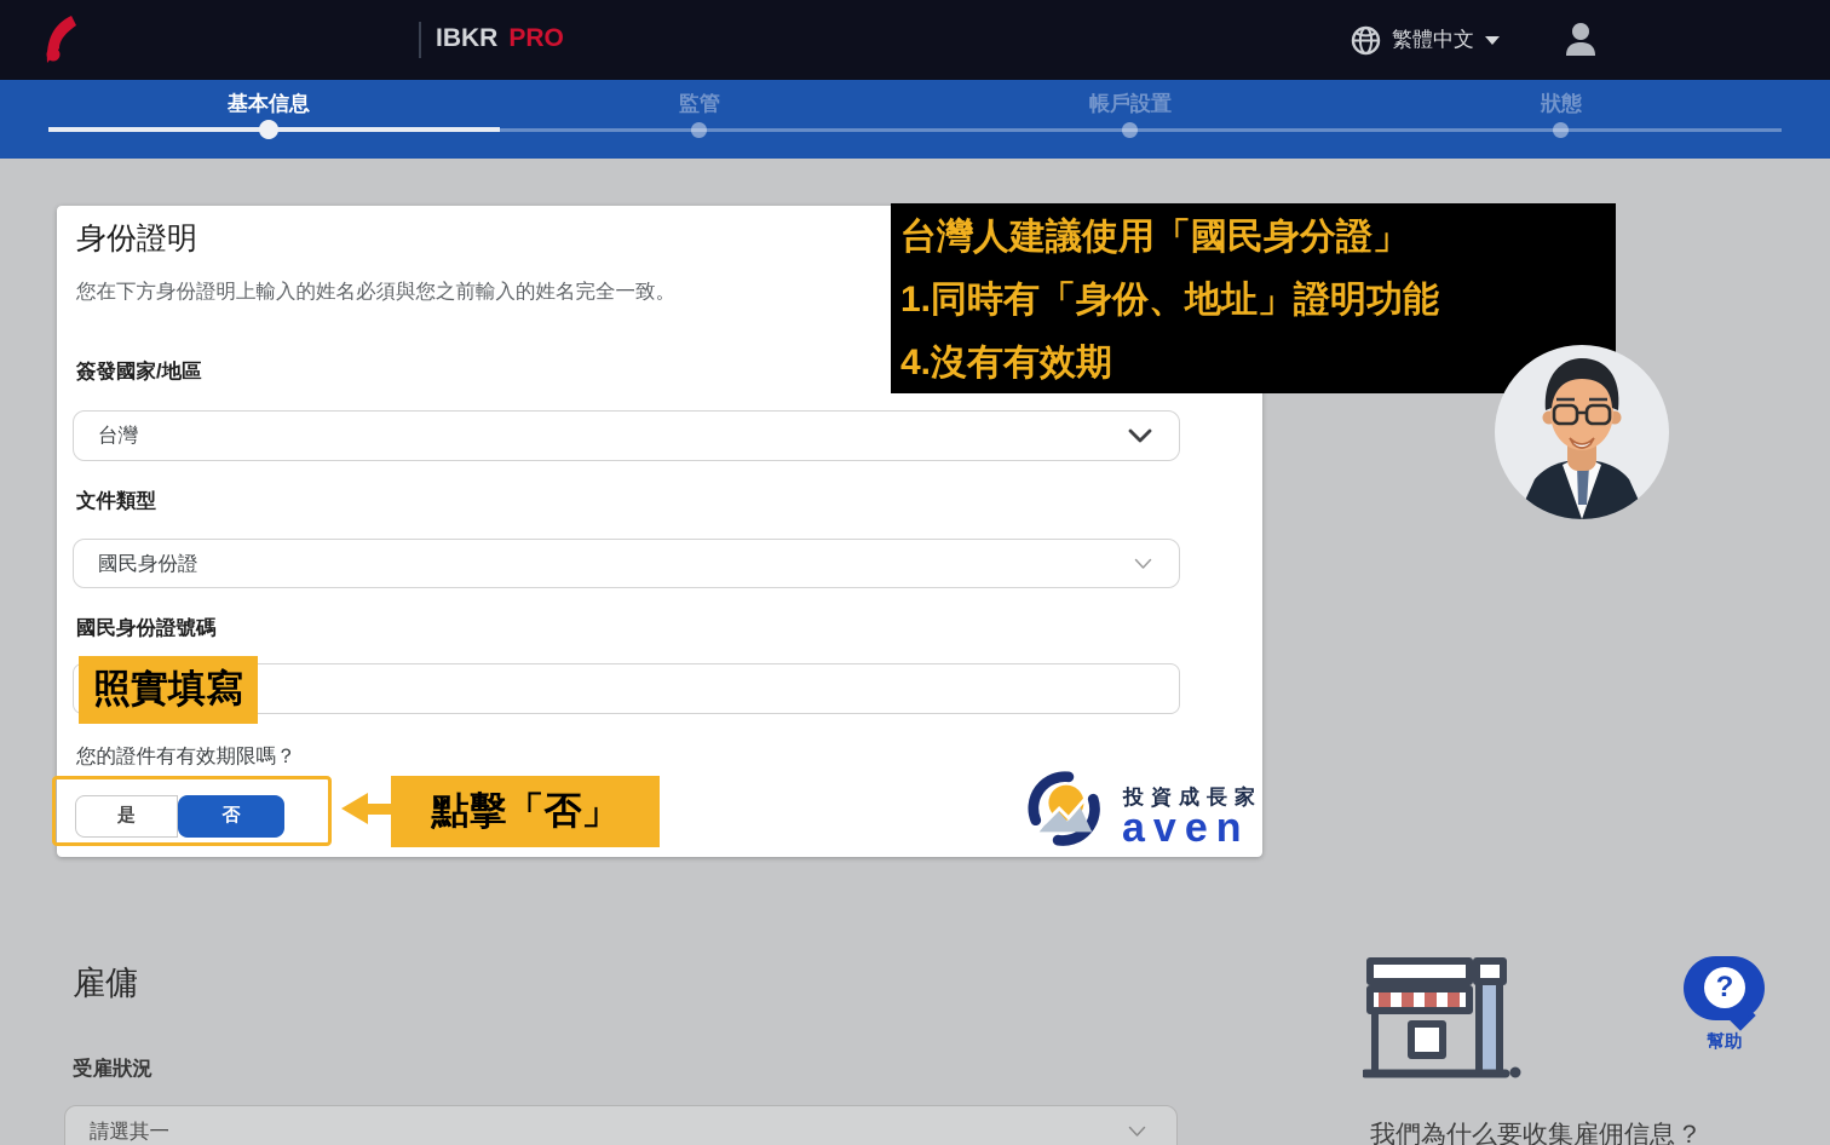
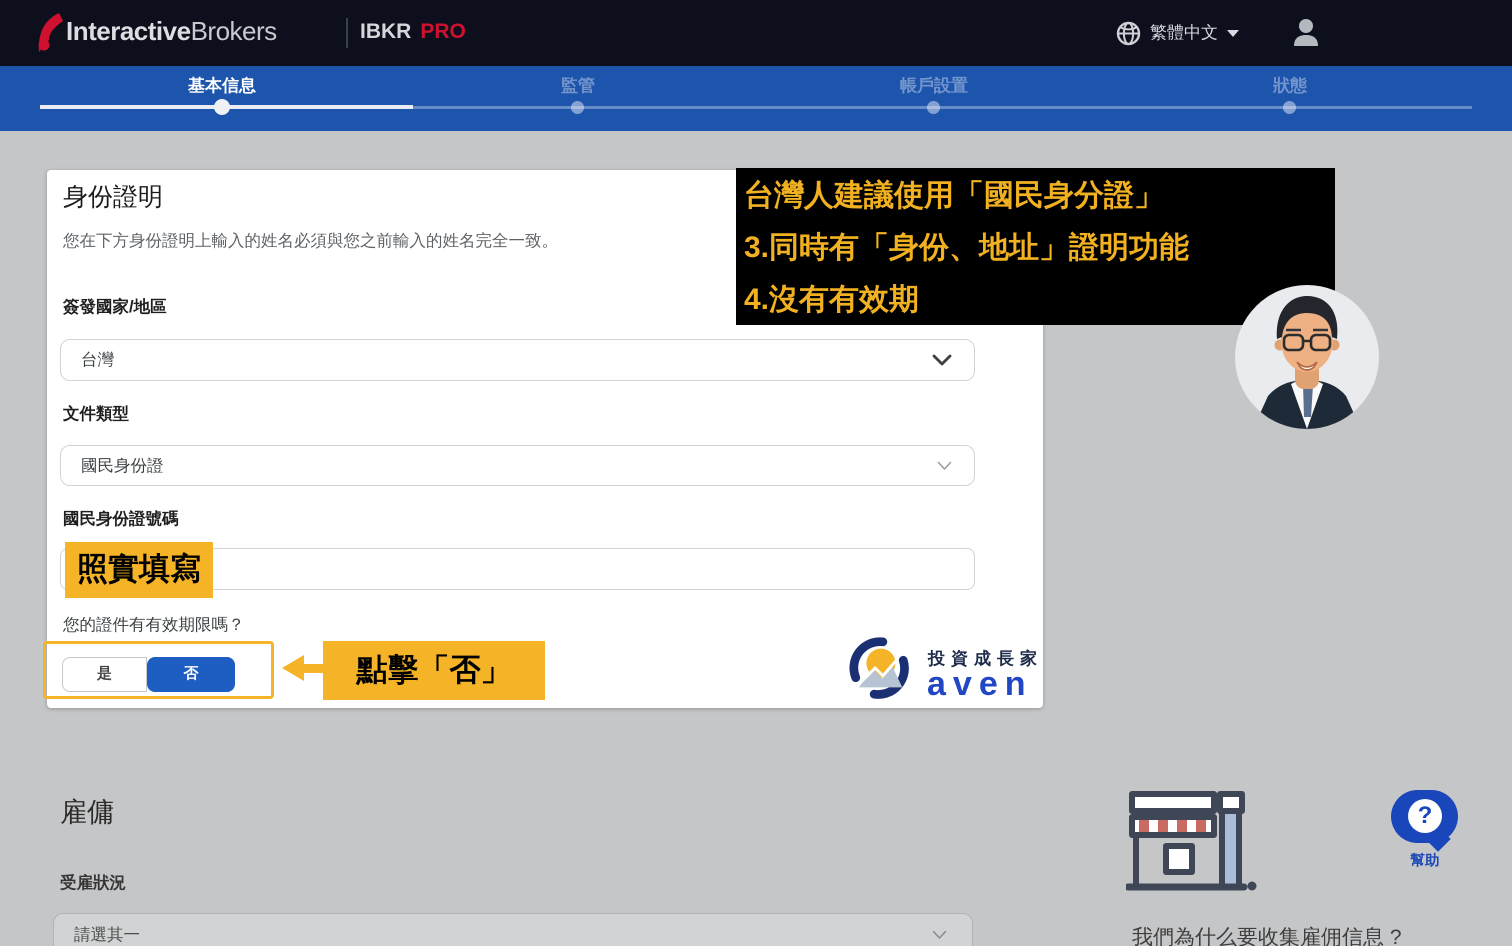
+ InteractiveBrokers
  IBKR PRO
  繁體中文
  基本信息
  監管
  帳戶設置
  狀態
  身份證明
  您在下方身份證明上輸入的姓名必須與您之前輸入的姓名完全一致。
  簽發國家/地區
  台灣
  文件類型
  國民身份證
  國民身份證號碼
  照實填寫
  您的證件有有效期限嗎？
  是
  否
  點擊「否」
  投資成長家
  aven
  台灣人建議使用「國民身分證」
- 1.同時有「身份、地址」證明功能
+ 3.同時有「身份、地址」證明功能
  4.沒有有效期
  雇傭
  受雇狀況
  請選其一
  我們為什么要收集雇佣信息 ?
  ?
  幫助
